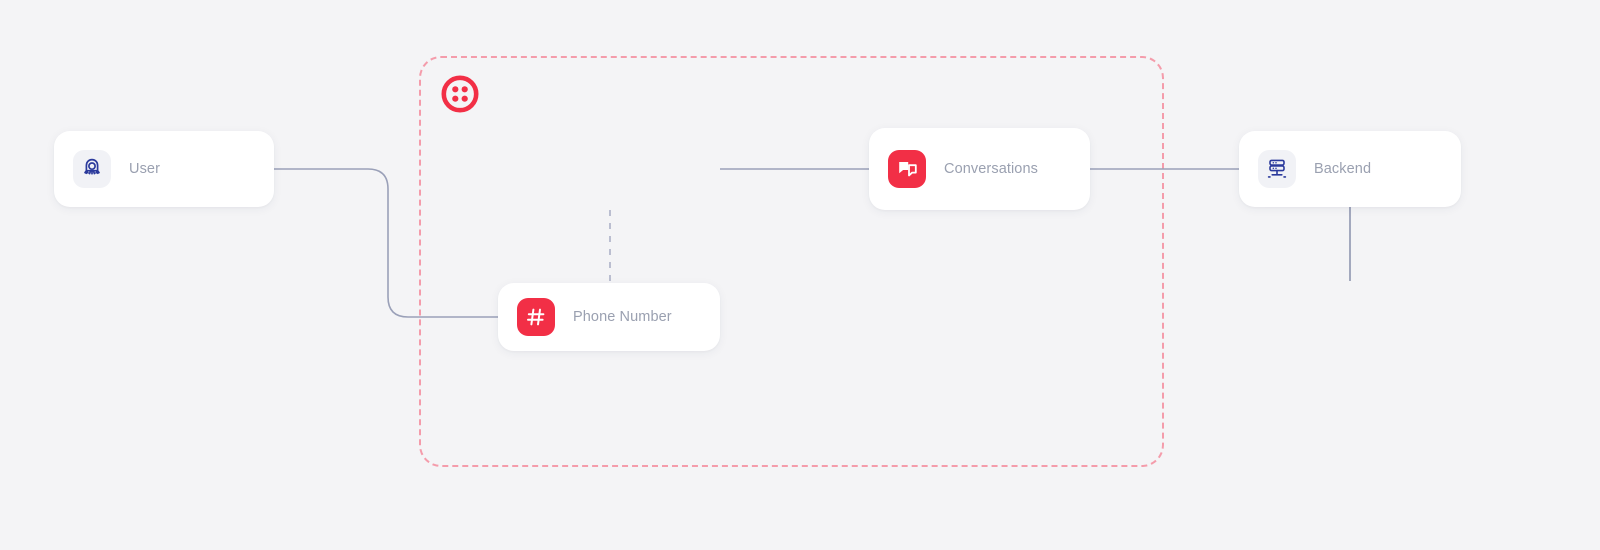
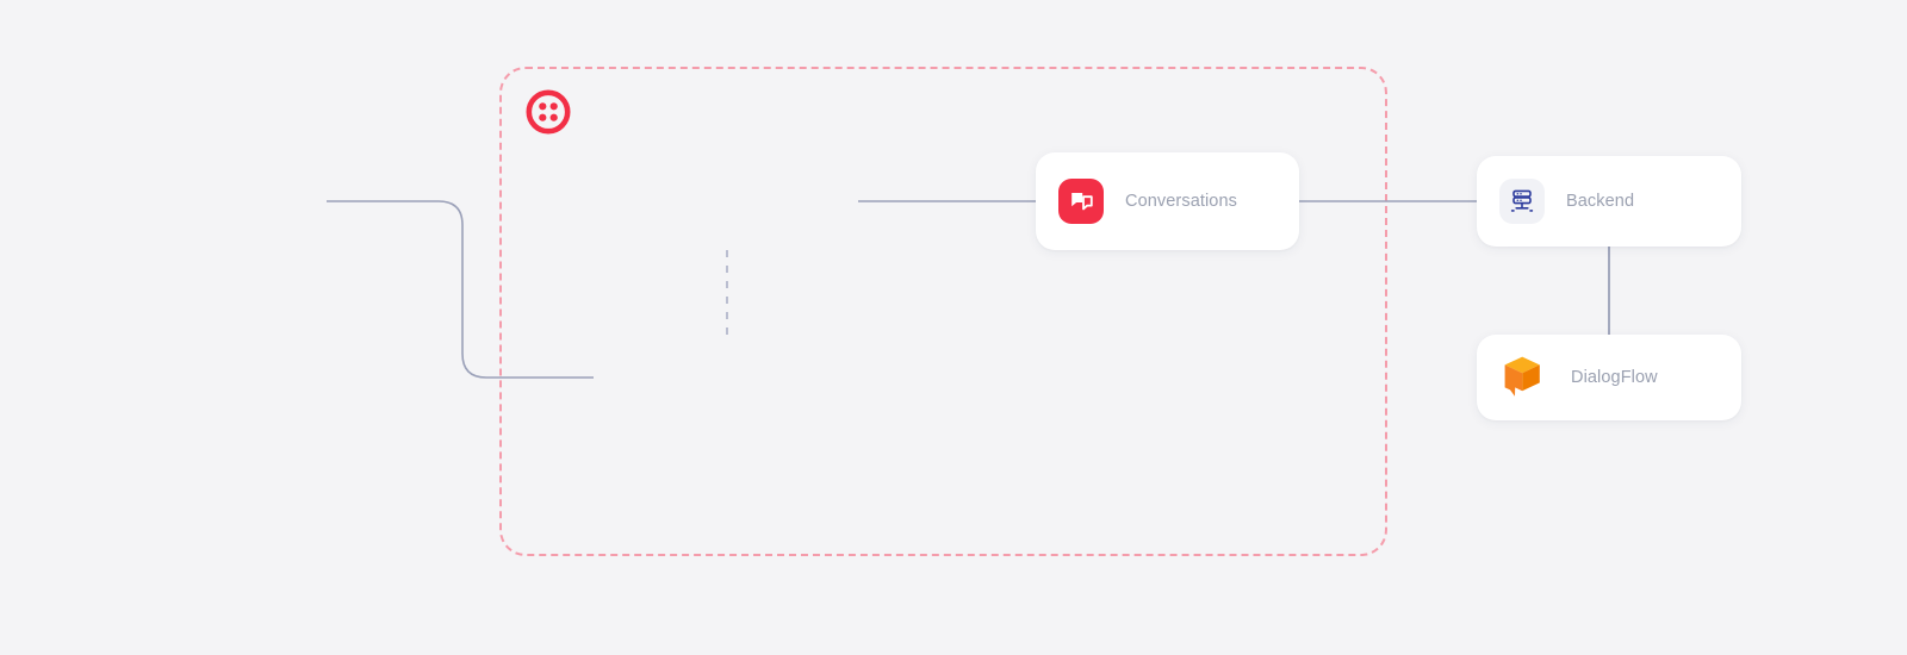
- User
- Phone Number
  Conversations
  Backend
+ DialogFlow
